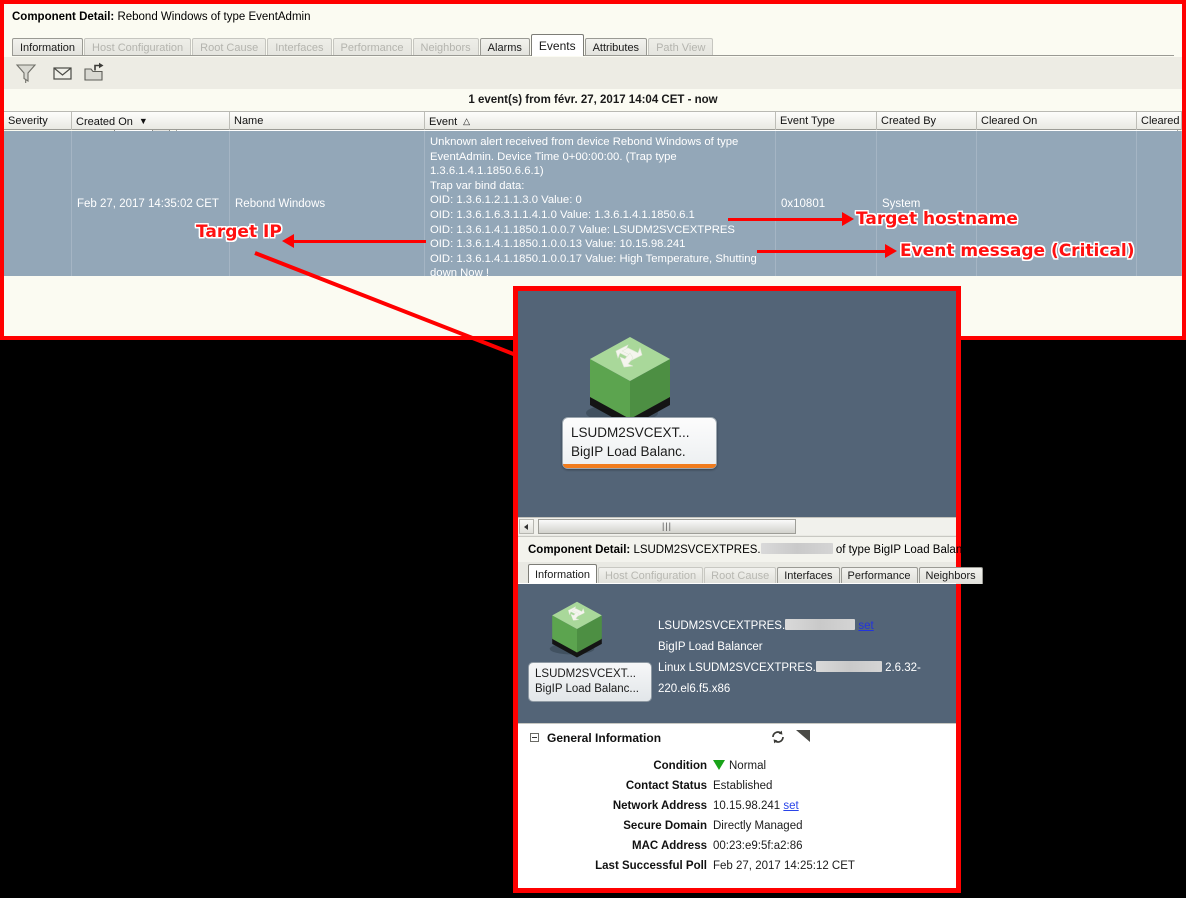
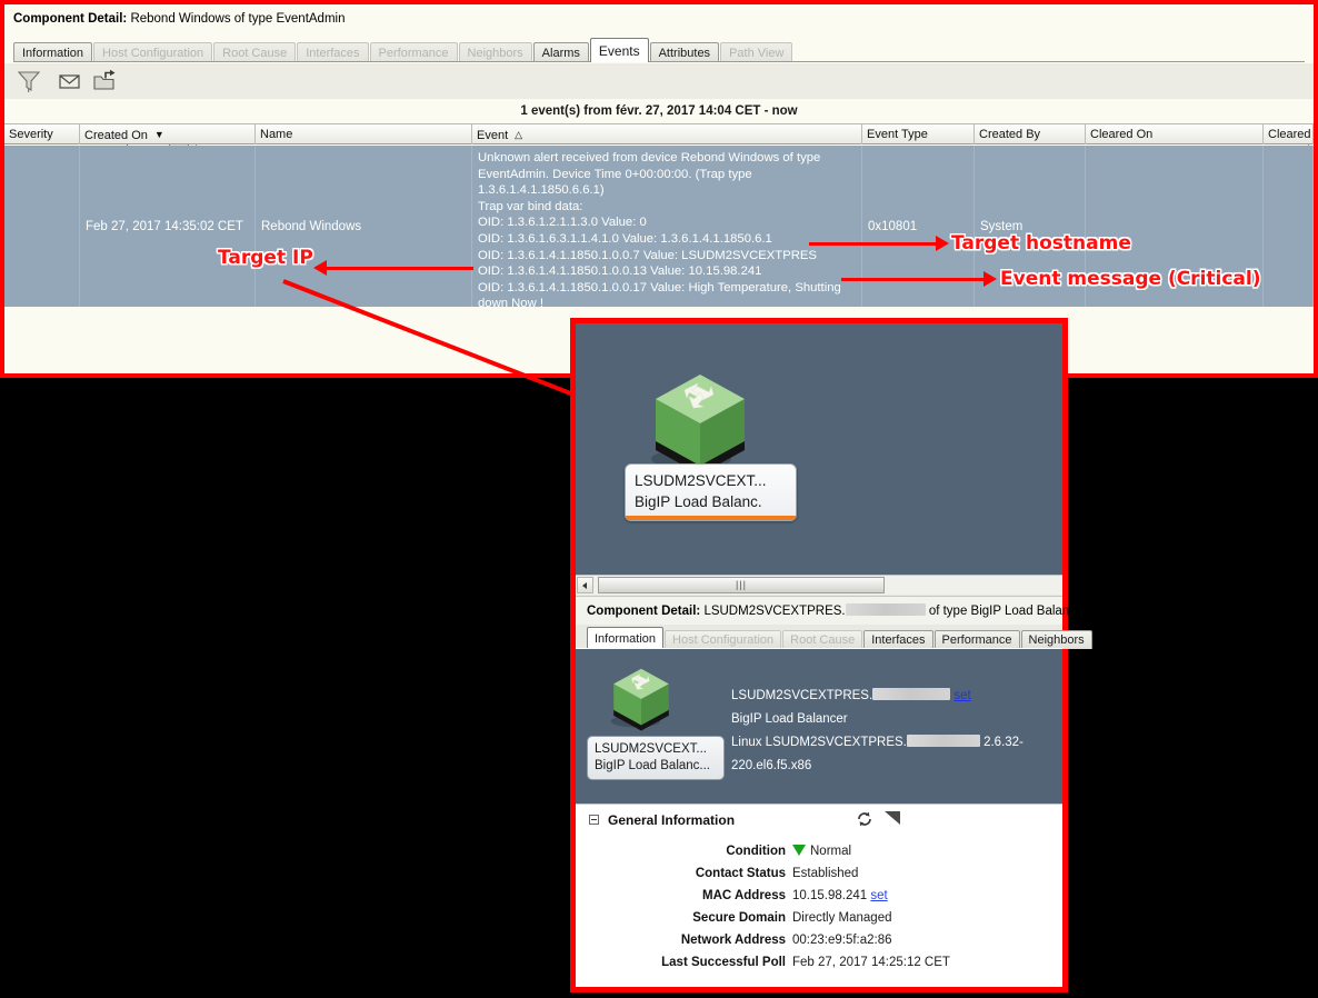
  Component Detail: Rebond Windows of type EventAdmin
  Information
  Host Configuration
  Root Cause
  Interfaces
  Performance
  Neighbors
  Alarms
  Events
  Attributes
  Path View
  1 event(s) from févr. 27, 2017 14:04 CET - now
  Severity
  Created On ▼
  Name
  Event △
  Event Type
  Created By
  Cleared On
  Cleared
  Feb 27, 2017 14:35:02 CET
  Rebond Windows
  Unknown alert received from device Rebond Windows of type
  EventAdmin. Device Time 0+00:00:00. (Trap type
  1.3.6.1.4.1.1850.6.6.1)
  Trap var bind data:
  OID: 1.3.6.1.2.1.1.3.0 Value: 0
  OID: 1.3.6.1.6.3.1.1.4.1.0 Value: 1.3.6.1.4.1.1850.6.1
  OID: 1.3.6.1.4.1.1850.1.0.0.7 Value: LSUDM2SVCEXTPRES
  OID: 1.3.6.1.4.1.1850.1.0.0.13 Value: 10.15.98.241
  OID: 1.3.6.1.4.1.1850.1.0.0.17 Value: High Temperature, Shutting
  down Now !
  0x10801
  System
  Target IP
  Target hostname
  Event message (Critical)
  LSUDM2SVCEXT...
  BigIP Load Balanc.
  |||
  Component Detail: LSUDM2SVCEXTPRES. of type BigIP Load Balancer
  Information
  Host Configuration
  Root Cause
  Interfaces
  Performance
  Neighbors
  LSUDM2SVCEXT...
  BigIP Load Balanc...
  LSUDM2SVCEXTPRES. set
  BigIP Load Balancer
  Linux LSUDM2SVCEXTPRES. 2.6.32-220.el6.f5.x86
  General Information
  Condition
  Normal
  Contact Status
  Established
- Network Address
+ MAC Address
  10.15.98.241 set
  Secure Domain
  Directly Managed
- MAC Address
+ Network Address
  00:23:e9:5f:a2:86
  Last Successful Poll
  Feb 27, 2017 14:25:12 CET
